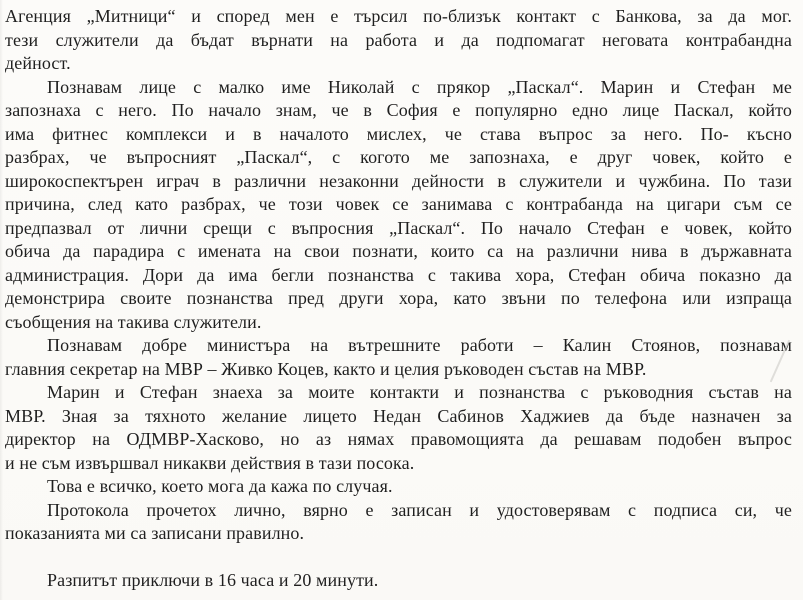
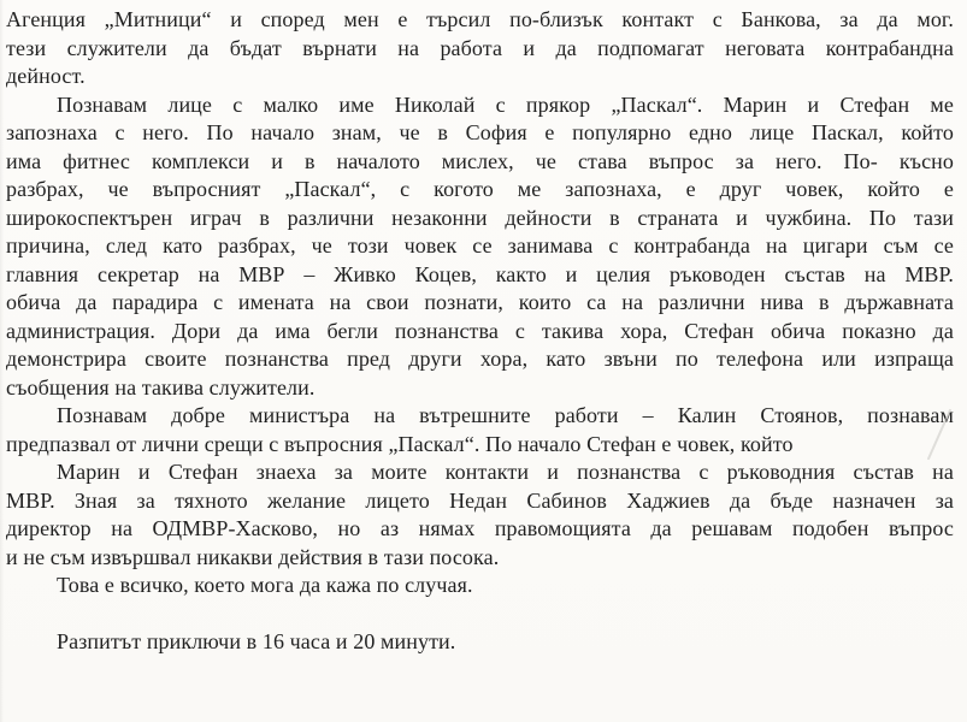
  Агенция „Митници“ и според мен е търсил по-близък контакт с Банкова, за да мог.
  тези служители да бъдат върнати на работа и да подпомагат неговата контрабандна
  дейност.
  Познавам лице с малко име Николай с прякор „Паскал“. Марин и Стефан ме
  запознаха с него. По начало знам, че в София е популярно едно лице Паскал, който
  има фитнес комплекси и в началото мислех, че става въпрос за него. По- късно
  разбрах, че въпросният „Паскал“, с когото ме запознаха, е друг човек, който е
- широкоспектърен играч в различни незаконни дейности в служители и чужбина. По тази
+ широкоспектърен играч в различни незаконни дейности в страната и чужбина. По тази
  причина, след като разбрах, че този човек се занимава с контрабанда на цигари съм се
- предпазвал от лични срещи с въпросния „Паскал“. По начало Стефан е човек, който
+ главния секретар на МВР – Живко Коцев, както и целия ръководен състав на МВР.
  обича да парадира с имената на свои познати, които са на различни нива в държавната
  администрация. Дори да има бегли познанства с такива хора, Стефан обича показно да
  демонстрира своите познанства пред други хора, като звъни по телефона или изпраща
  съобщения на такива служители.
  Познавам добре министъра на вътрешните работи – Калин Стоянов, познавам
- главния секретар на МВР – Живко Коцев, както и целия ръководен състав на МВР.
+ предпазвал от лични срещи с въпросния „Паскал“. По начало Стефан е човек, който
  Марин и Стефан знаеха за моите контакти и познанства с ръководния състав на
  МВР. Зная за тяхното желание лицето Недан Сабинов Хаджиев да бъде назначен за
  директор на ОДМВР-Хасково, но аз нямах правомощията да решавам подобен въпрос
  и не съм извършвал никакви действия в тази посока.
  Това е всичко, което мога да кажа по случая.
- Протокола прочетох лично, вярно е записан и удостоверявам с подписа си, че
- показанията ми са записани правилно.
  Разпитът приключи в 16 часа и 20 минути.
